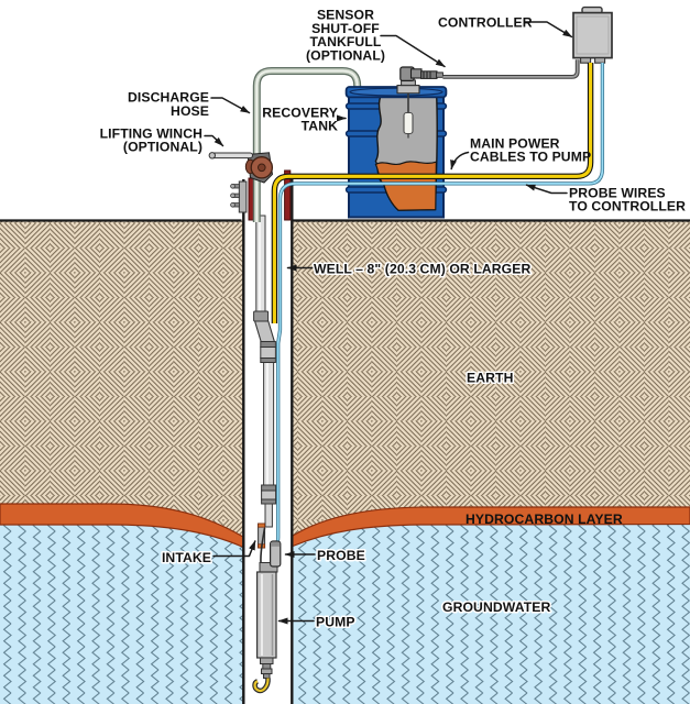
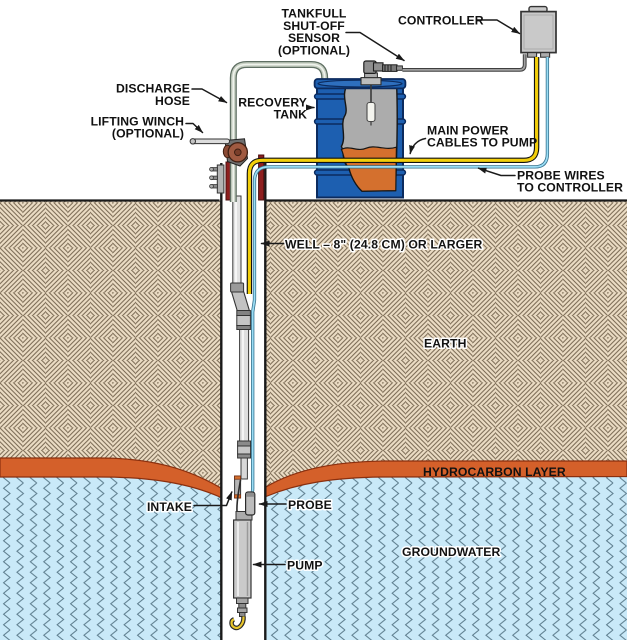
- SENSOR
+ TANKFULL
  SHUT-OFF
- TANKFULL
+ SENSOR
  (OPTIONAL)
  CONTROLLER
  DISCHARGE
  HOSE
  LIFTING WINCH
  (OPTIONAL)
  RECOVERY
  TANK
  MAIN POWER
  CABLES TO PUMP
  PROBE WIRES
  TO CONTROLLER
- WELL – 8" (20.3 CM) OR LARGER
+ WELL – 8" (24.8 CM) OR LARGER
  EARTH
  HYDROCARBON LAYER
  INTAKE
  PROBE
  GROUNDWATER
  PUMP
